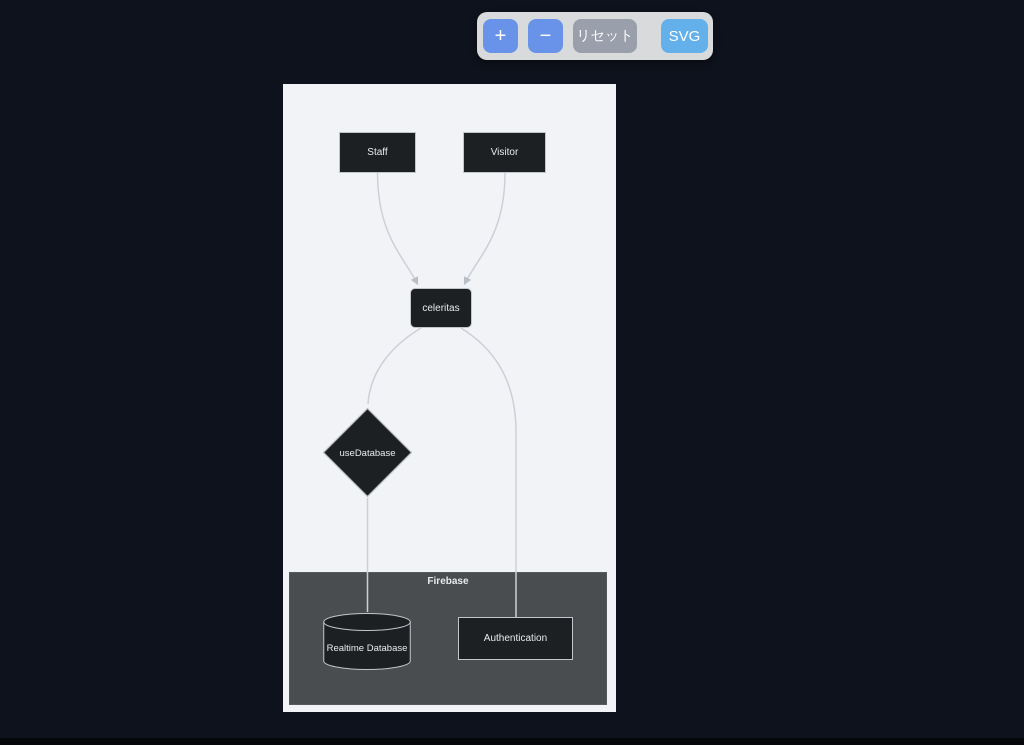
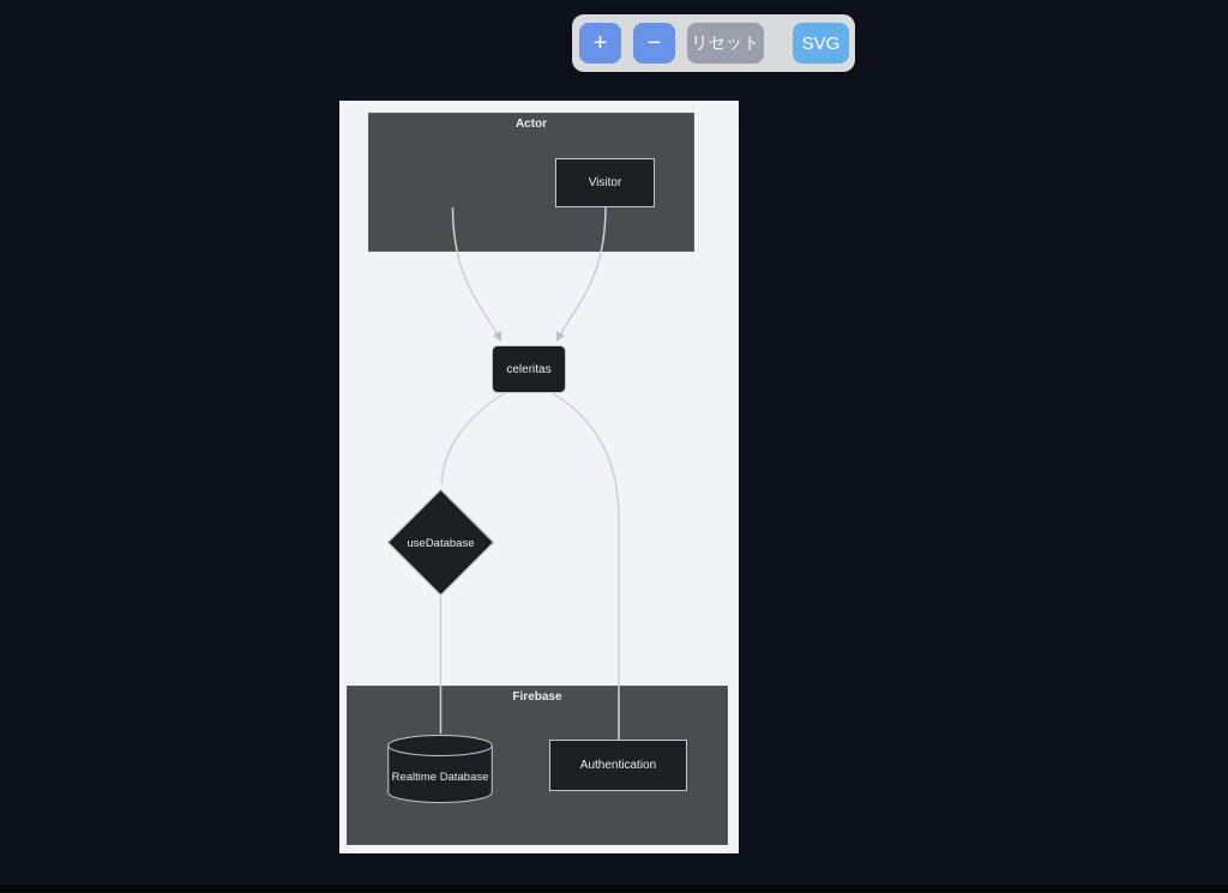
  +
  −
  リセット
  SVG
+ Actor
  Firebase
- Staff
  Visitor
  celeritas
  useDatabase
  Realtime Database
  Authentication
